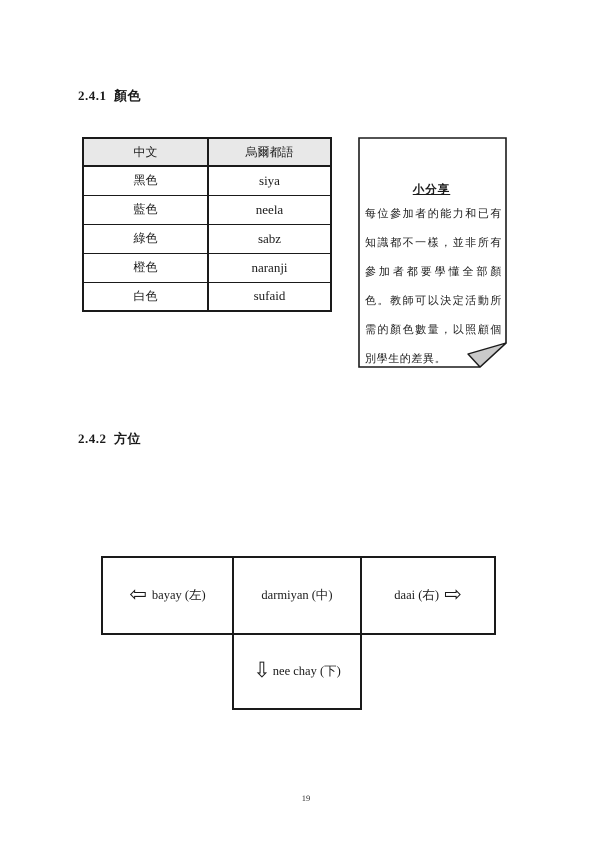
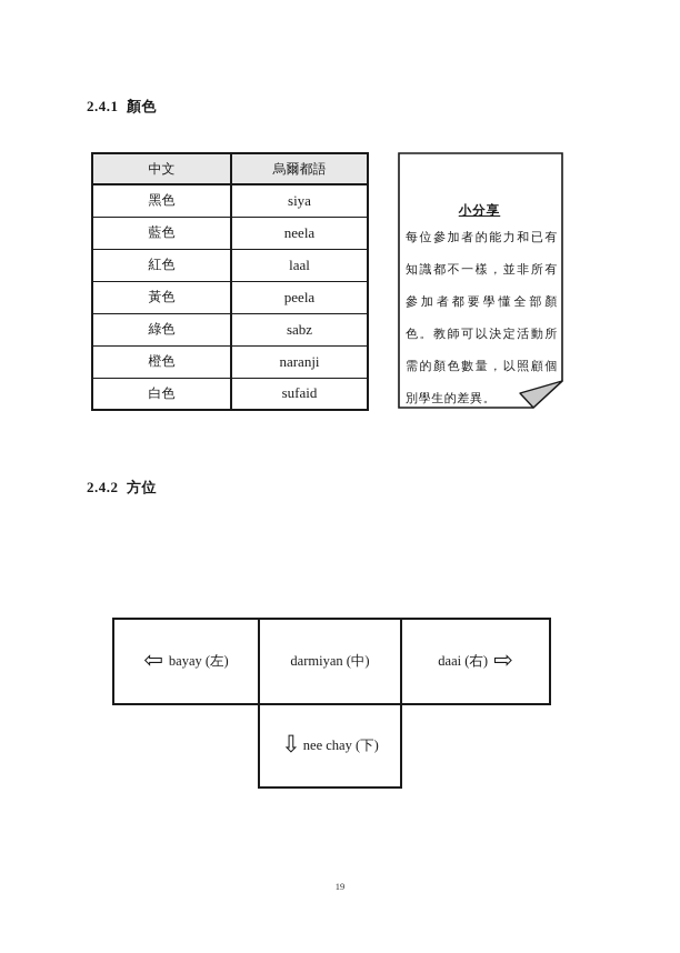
  2.4.1 顏色
  中文	烏爾都語
  黑色	siya
  藍色	neela
+ 紅色	laal
+ 黃色	peela
  綠色	sabz
  橙色	naranji
  白色	sufaid
  小分享
  每位參加者的能力和已有知識都不一樣，並非所有參加者都要學懂全部顏色。教師可以決定活動所需的顏色數量，以照顧個別學生的差異。
  2.4.2 方位
  ⇦
  bayay (左)
  darmiyan (中)
  daai (右)
  ⇨
  ⇩
  nee chay (下)
  19
